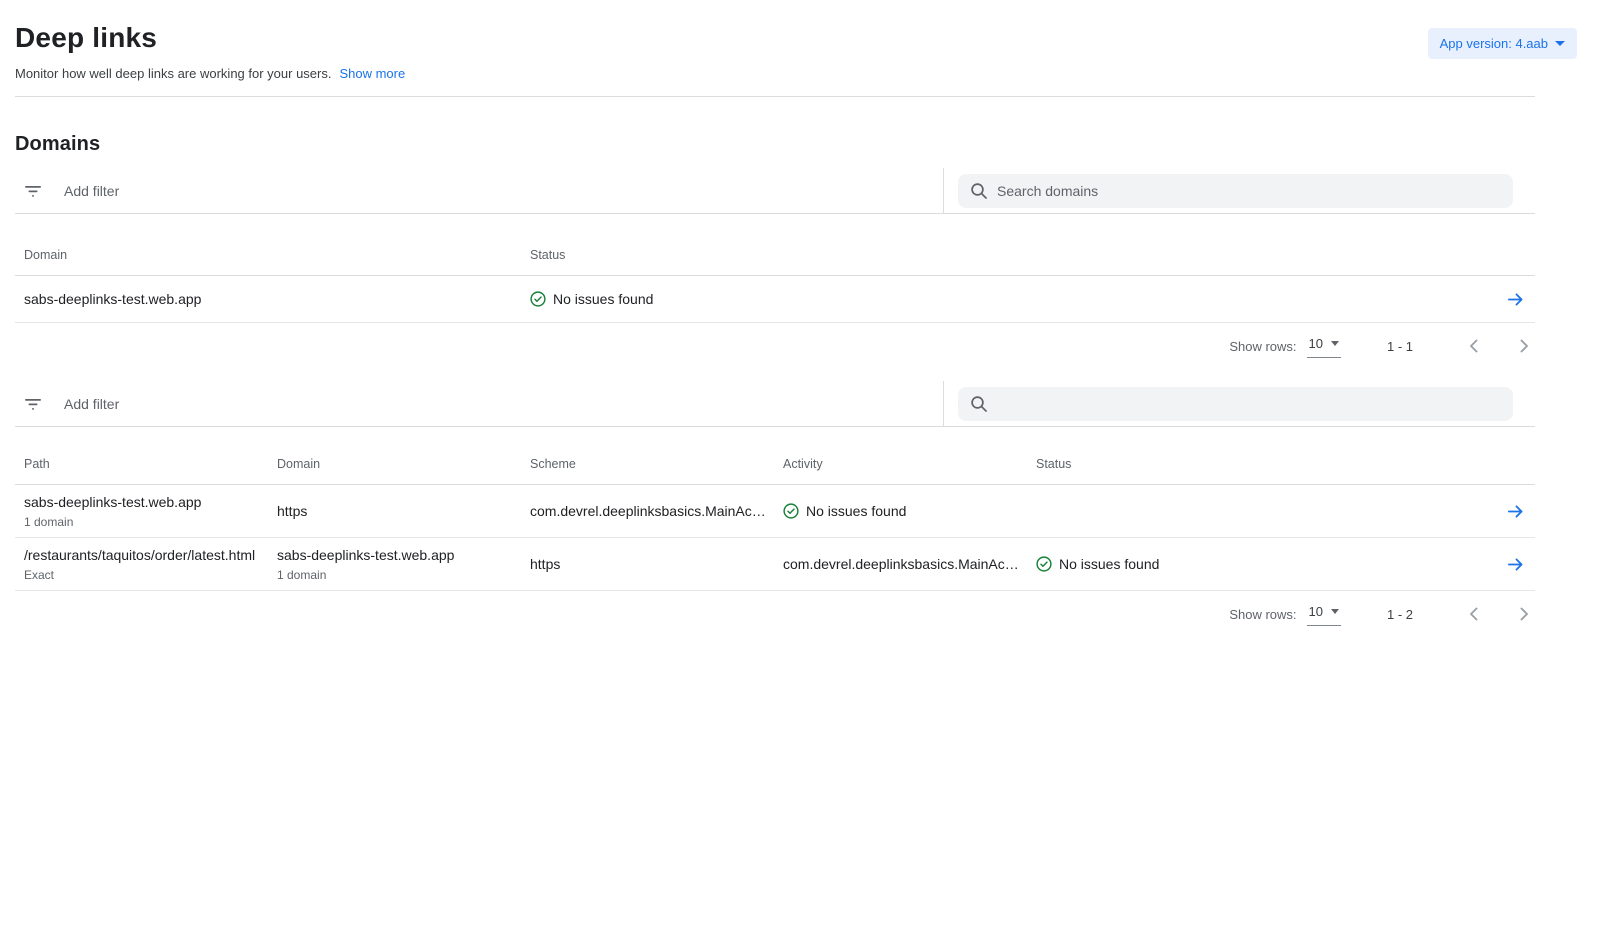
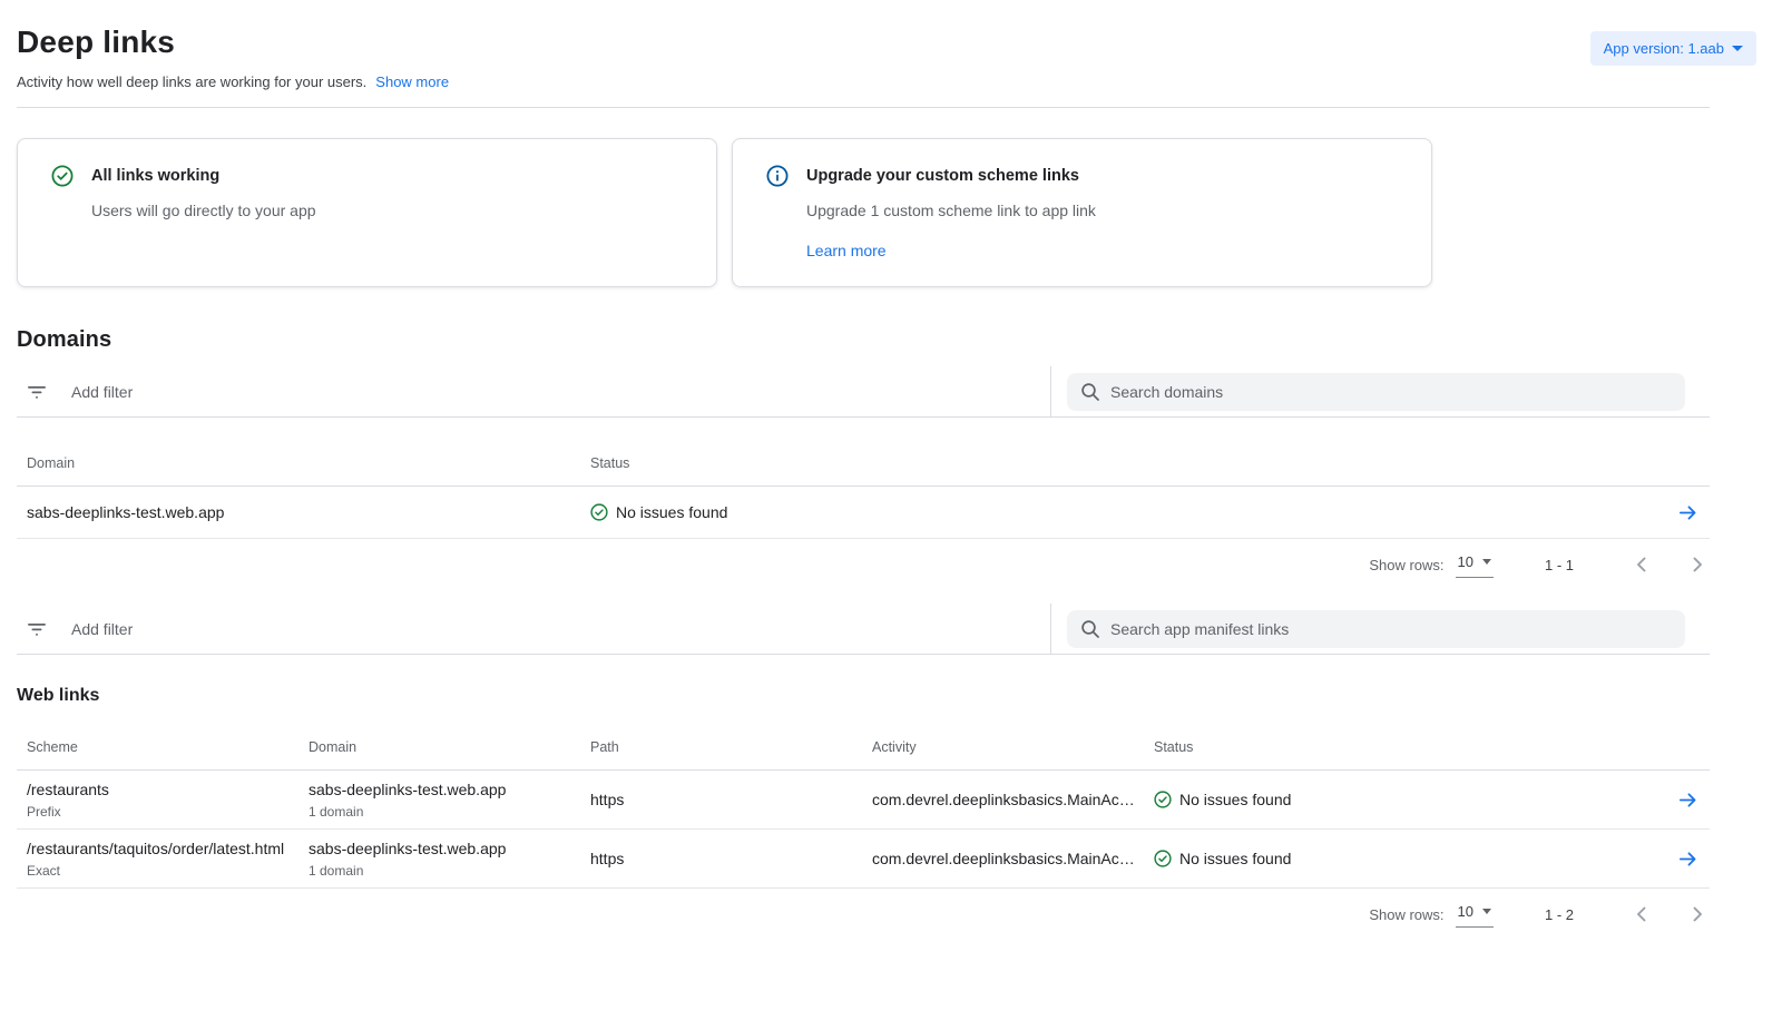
  Deep links
- Monitor how well deep links are working for your users. Show more
+ Activity how well deep links are working for your users. Show more
- App version: 4.aab
+ App version: 1.aab
+ All links working
+ Users will go directly to your app
+ Upgrade your custom scheme links
+ Upgrade 1 custom scheme link to app link
+ Learn more
  Domains
  Add filter
  Search domains
  Domain
  Status
  sabs-deeplinks-test.web.app
  No issues found
  Show rows:
  10
  1 - 1
  Add filter
+ Search app manifest links
+ Web links
- Path
+ Scheme
  Domain
- Scheme
+ Path
  Activity
  Status
+ /restaurants
+ Prefix
  sabs-deeplinks-test.web.app
  1 domain
  https
  com.devrel.deeplinksbasics.MainActiv…
  No issues found
  /restaurants/taquitos/order/latest.html
  Exact
  sabs-deeplinks-test.web.app
  1 domain
  https
  com.devrel.deeplinksbasics.MainActiv…
  No issues found
  Show rows:
  10
  1 - 2
